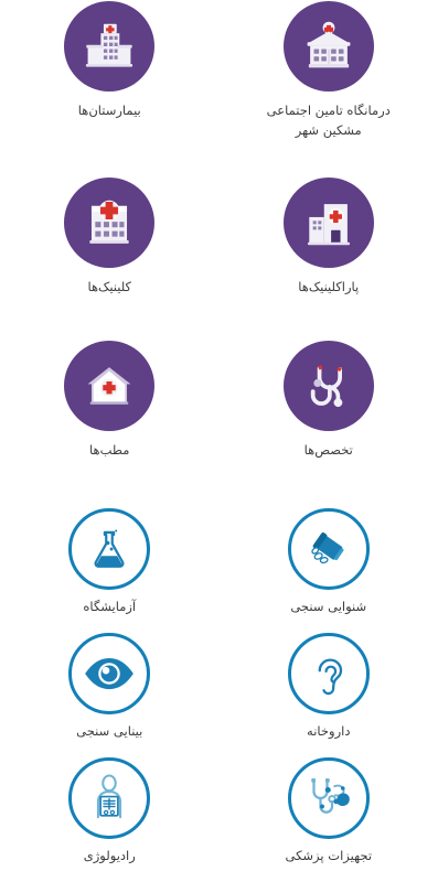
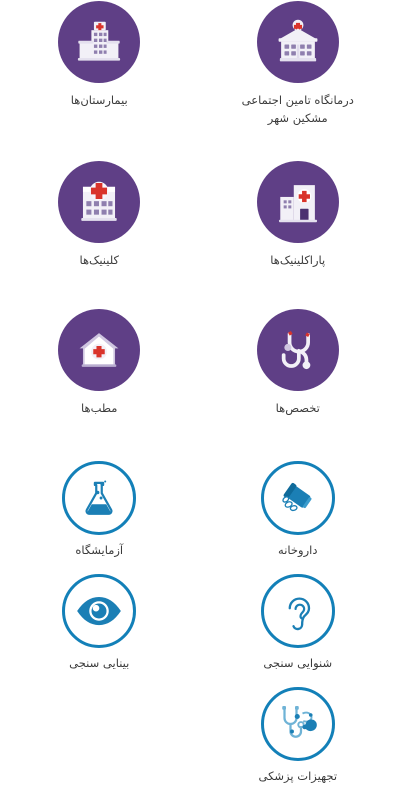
  درمانگاه تامین اجتماعی
  مشکین شهر
  بیمارستان‌ها
  پاراکلینیک‌ها
  کلینیک‌ها
  تخصص‌ها
  مطب‌ها
- شنوایی سنجی
+ داروخانه
  آزمایشگاه
- داروخانه
+ شنوایی سنجی
  بینایی سنجی
  تجهیزات پزشکی
- رادیولوژی
